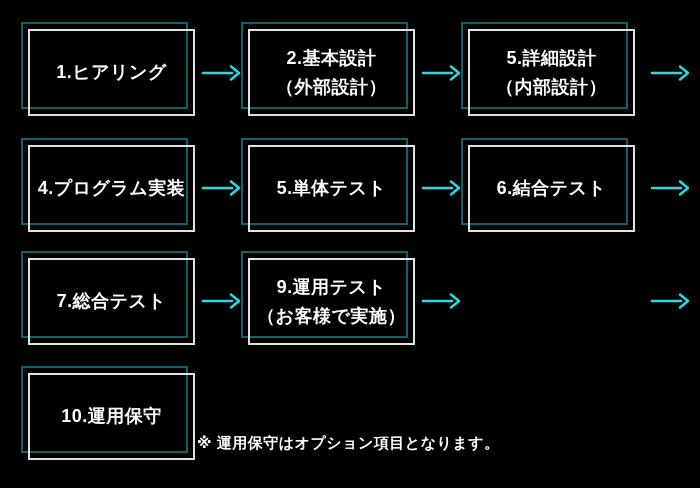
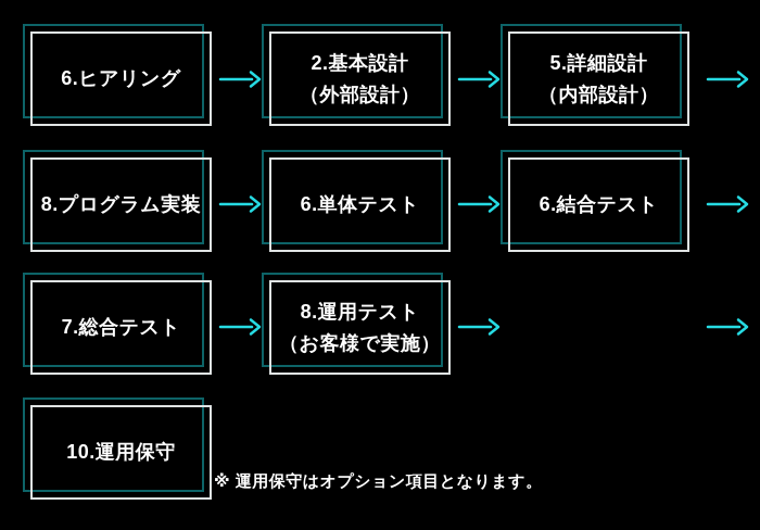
- 1.ヒアリング
+ 6.ヒアリング
  2.基本設計
  （外部設計）
  5.詳細設計
  （内部設計）
- 4.プログラム実装
+ 8.プログラム実装
- 5.単体テスト
+ 6.単体テスト
  6.結合テスト
  7.総合テスト
- 9.運用テスト
+ 8.運用テスト
  （お客様で実施）
  10.運用保守
  ※ 運用保守はオプション項目となります。
